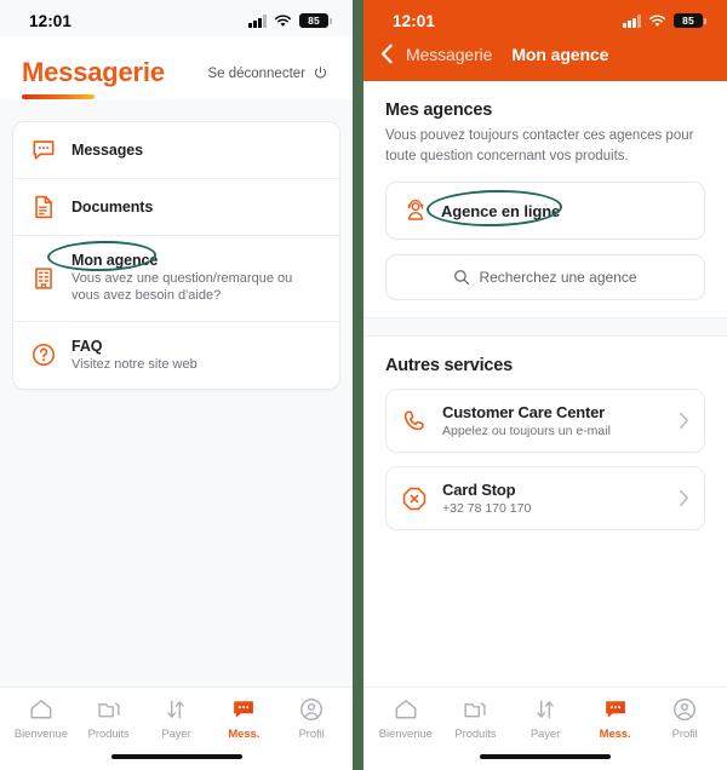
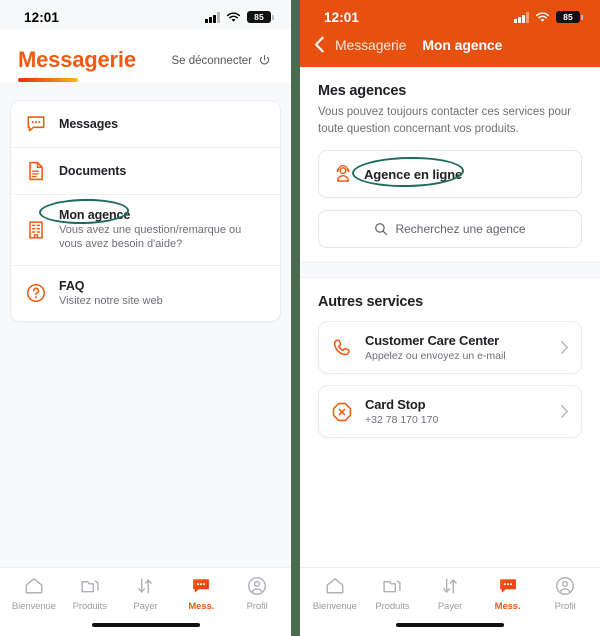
  12:01
  85
  Messagerie
  Se déconnecter
  Messages
  Documents
  Mon agence
  Vous avez une question/remarque ou vous avez besoin d'aide?
  FAQ
  Visitez notre site web
  Bienvenue
  Produits
  Payer
  Mess.
  Profil
  12:01
  85
  Messagerie
  Mon agence
  Mes agences
- Vous pouvez toujours contacter ces agences pour toute question concernant vos produits.
+ Vous pouvez toujours contacter ces services pour toute question concernant vos produits.
  Agence en ligne
  Recherchez une agence
  Autres services
  Customer Care Center
- Appelez ou toujours un e-mail
+ Appelez ou envoyez un e-mail
  Card Stop
  +32 78 170 170
  Bienvenue
  Produits
  Payer
  Mess.
  Profil
